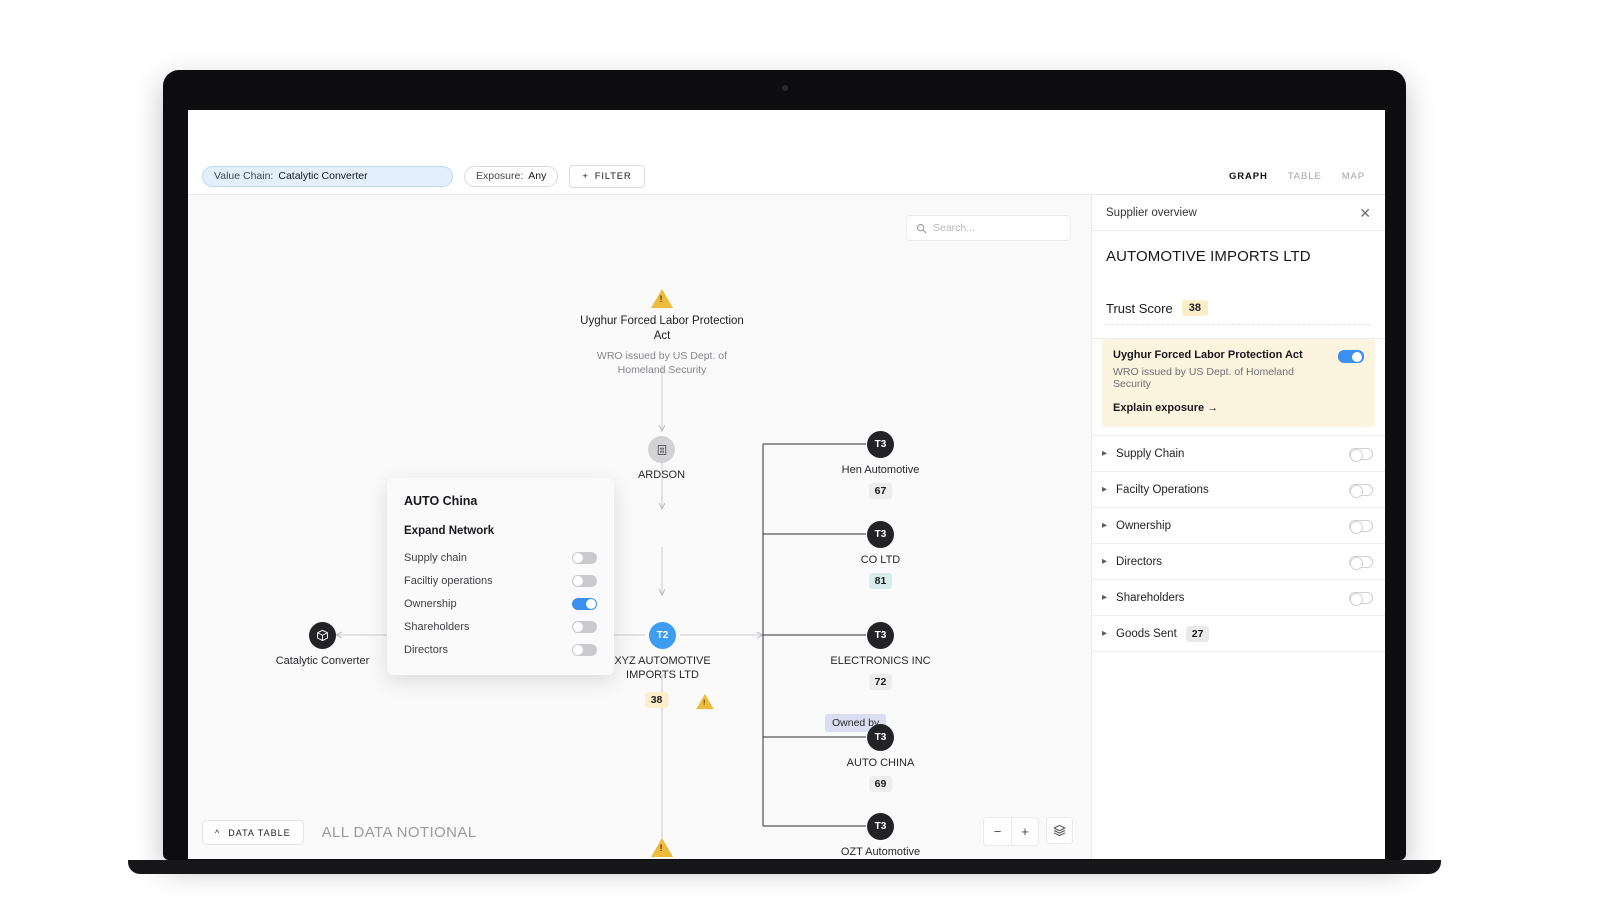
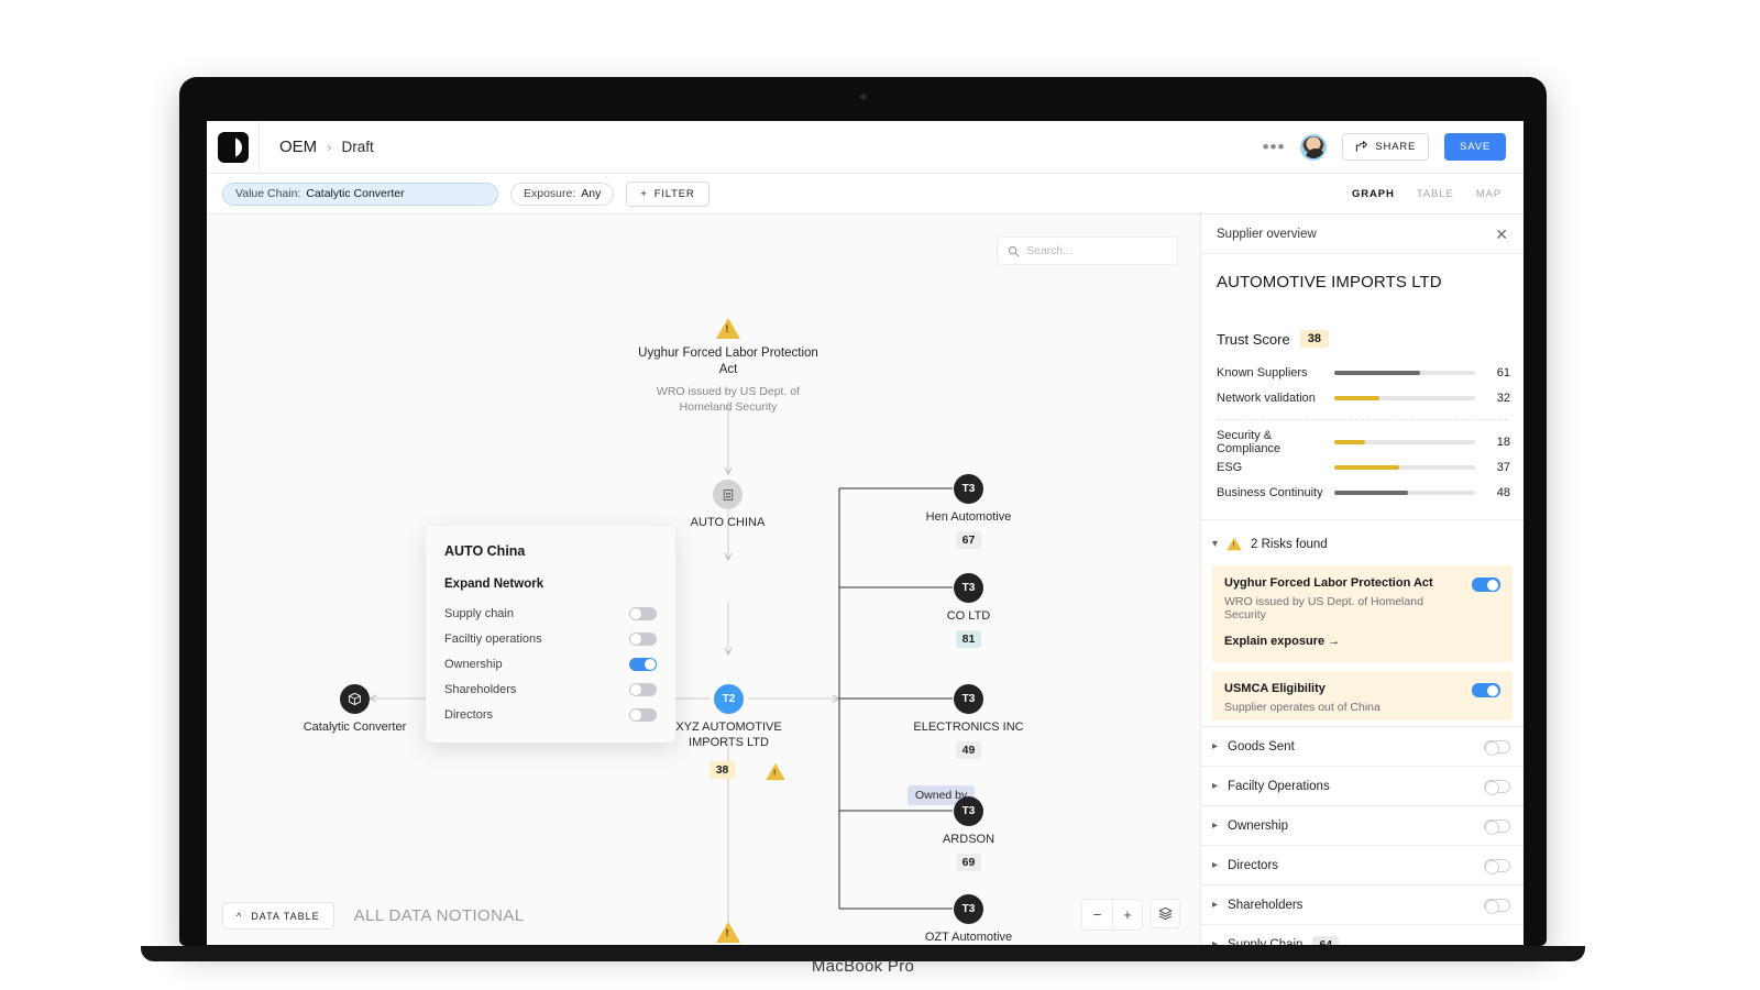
+ OEM
+ ›
+ Draft
+ •••
+ SHARE
+ SAVE
  Value Chain:
  Catalytic Converter
  Exposure:
  Any
  +
  FILTER
  GRAPH
  TABLE
  MAP
  Search...
  Uyghur Forced Labor Protection Act
  WRO issued by US Dept. of Homeland Security
- ARDSON
+ AUTO CHINA
  Owned by
  Catalytic Converter
  T2
  XYZ AUTOMOTIVE IMPORTS LTD
  38
  T3
  Hen Automotive
  67
  T3
  CO LTD
  81
  T3
  ELECTRONICS INC
- 72
+ 49
  T3
- AUTO CHINA
+ ARDSON
  69
  T3
  OZT Automotive
  AUTO China
  Expand Network
  Supply chain
  Faciltiy operations
  Ownership
  Shareholders
  Directors
  ^
  DATA TABLE
  ALL DATA NOTIONAL
  −
  +
  Supplier overview
  ✕
  AUTOMOTIVE IMPORTS LTD
  Trust Score
  38
+ Known Suppliers
+ 61
+ Network validation
+ 32
+ Security & Compliance
+ 18
+ ESG
+ 37
+ Business Continuity
+ 48
+ ▾
+ 2 Risks found
  Uyghur Forced Labor Protection Act
  WRO issued by US Dept. of Homeland Security
  Explain exposure →
+ USMCA Eligibility
+ Supplier operates out of China
  ▸
- Supply Chain
+ Goods Sent
  ▸
  Facilty Operations
  ▸
  Ownership
  ▸
  Directors
  ▸
  Shareholders
  ▸
- Goods Sent
+ Supply Chain
- 27
+ 64
+ MacBook Pro
